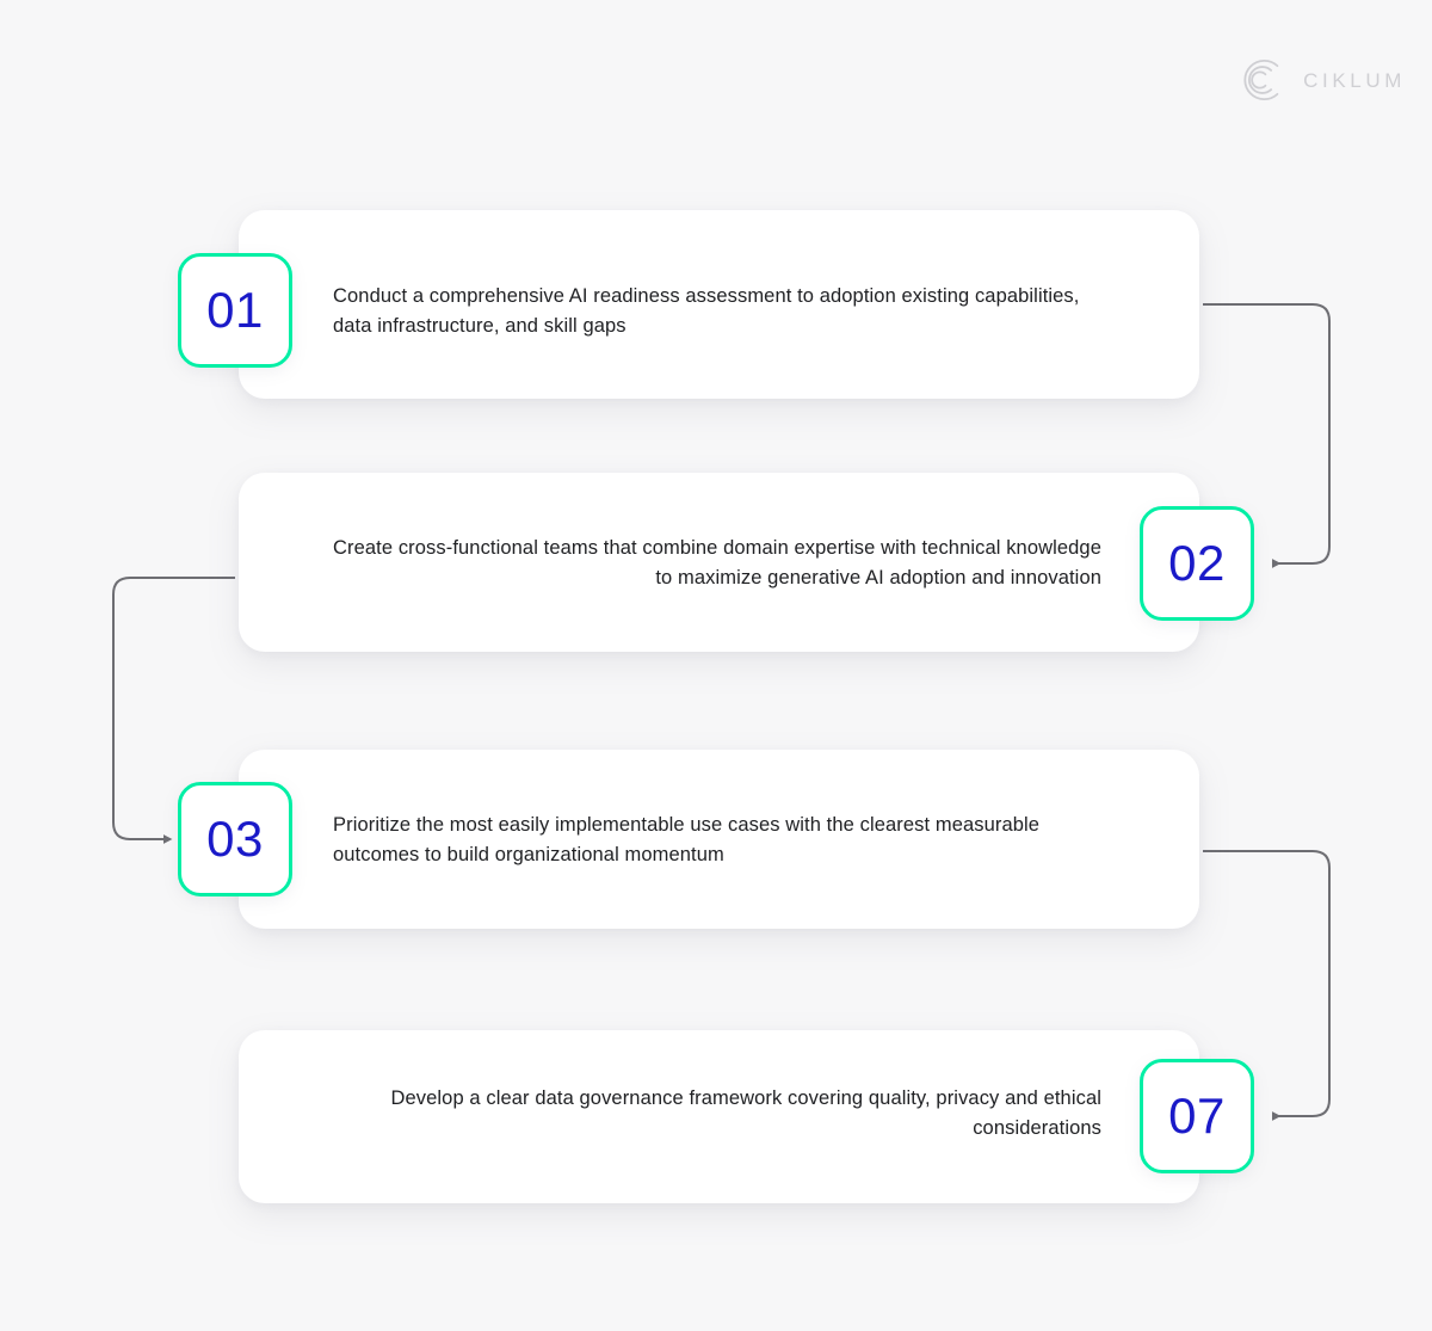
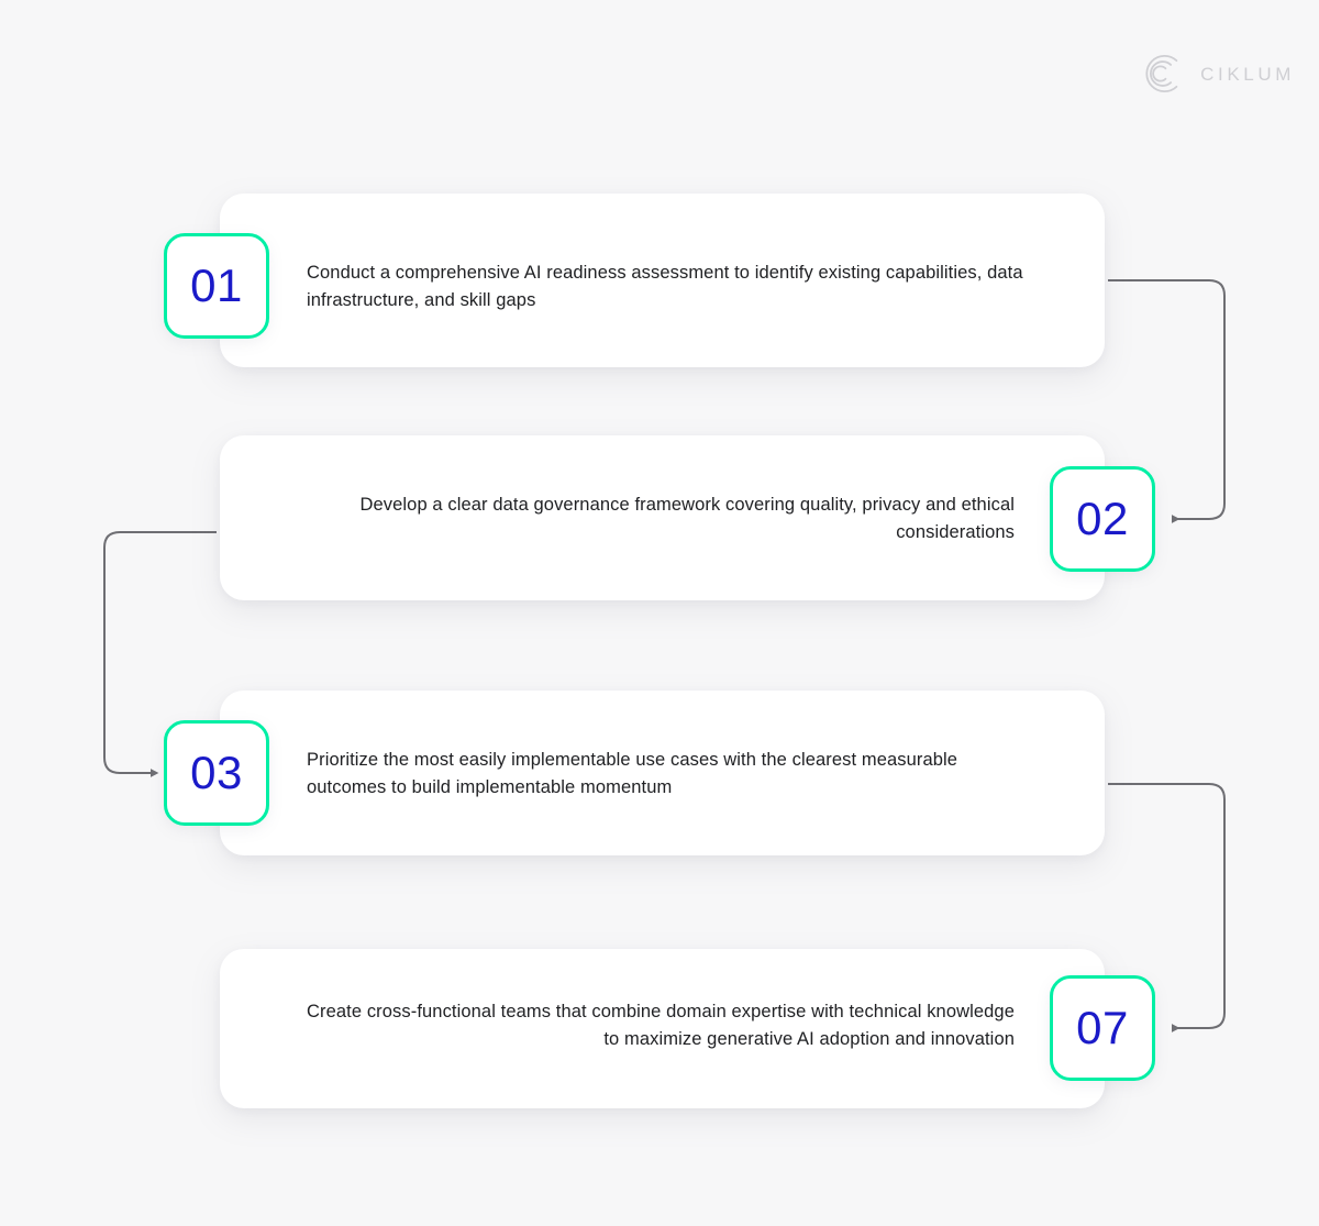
  CIKLUM
- Conduct a comprehensive AI readiness assessment to adoption existing capabilities, data infrastructure, and skill gaps
+ Conduct a comprehensive AI readiness assessment to identify existing capabilities, data infrastructure, and skill gaps
  01
- Create cross-functional teams that combine domain expertise with technical knowledge to maximize generative AI adoption and innovation
+ Develop a clear data governance framework covering quality, privacy and ethical considerations
  02
- Prioritize the most easily implementable use cases with the clearest measurable outcomes to build organizational momentum
+ Prioritize the most easily implementable use cases with the clearest measurable outcomes to build implementable momentum
  03
- Develop a clear data governance framework covering quality, privacy and ethical considerations
+ Create cross-functional teams that combine domain expertise with technical knowledge to maximize generative AI adoption and innovation
  07
